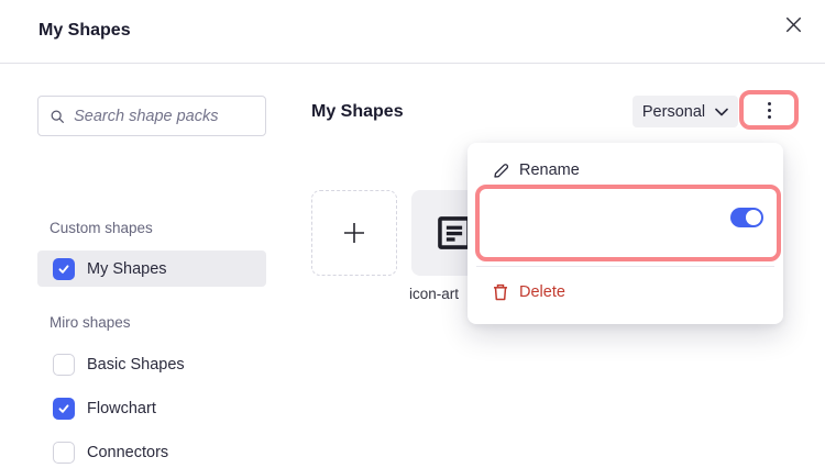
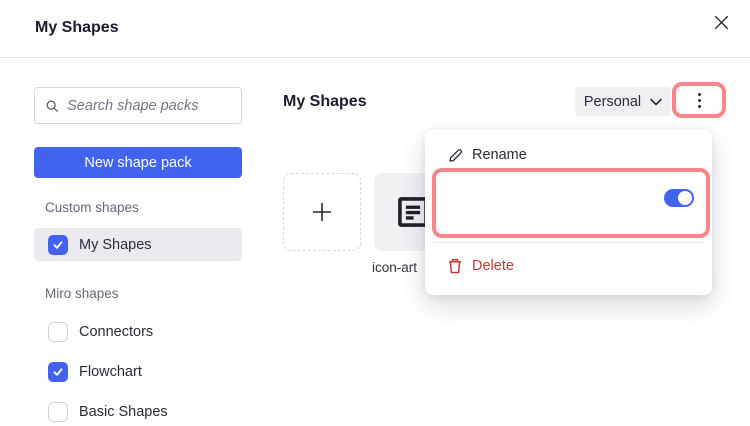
  My Shapes
  Search shape packs
+ New shape pack
  Custom shapes
  My Shapes
  Miro shapes
- Basic Shapes
+ Connectors
  Flowchart
- Connectors
+ Basic Shapes
  My Shapes
  icon-art
  Personal
  Rename
  Delete
